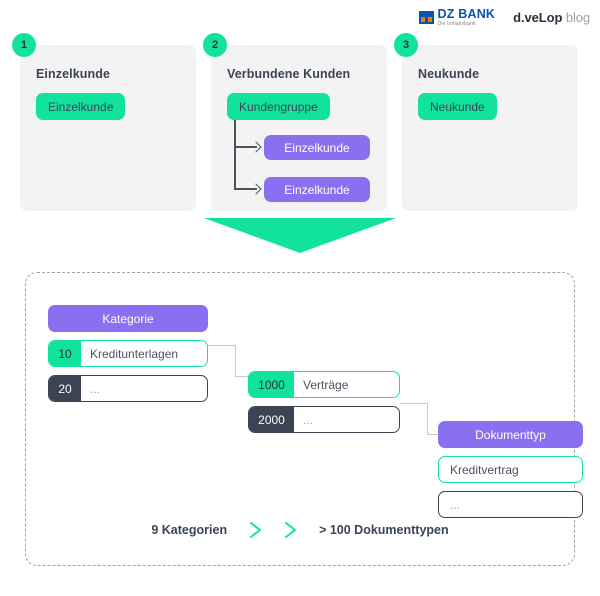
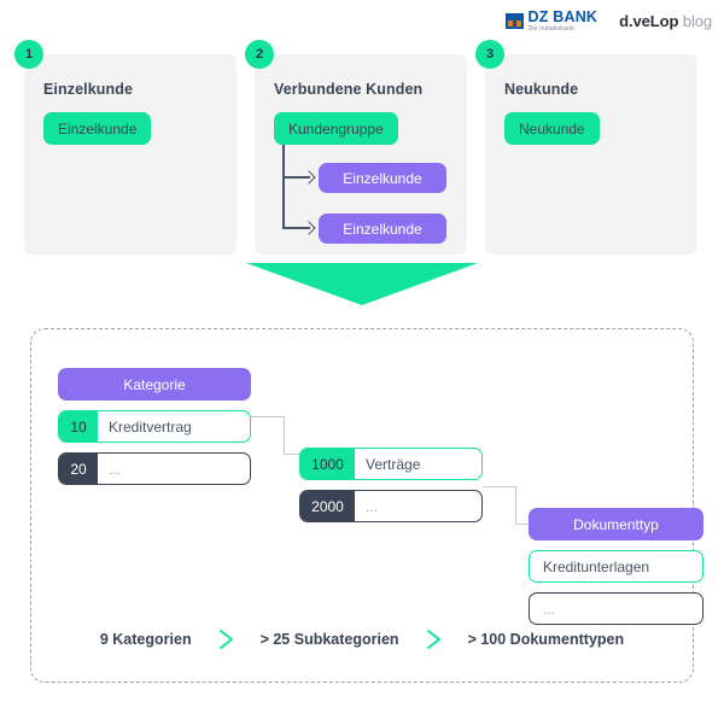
  DZ BANK
  d.veLop blog
  1
  Einzelkunde
  Einzelkunde
  2
  Verbundene Kunden
  Kundengruppe
  Einzelkunde
  Einzelkunde
  3
  Neukunde
  Neukunde
  Kategorie
  10
- Kreditunterlagen
+ Kreditvertrag
  20
  ...
  1000
  Verträge
  2000
  ...
  Dokumenttyp
- Kreditvertrag
+ Kreditunterlagen
  ...
  9 Kategorien
+ > 25 Subkategorien
  > 100 Dokumenttypen
